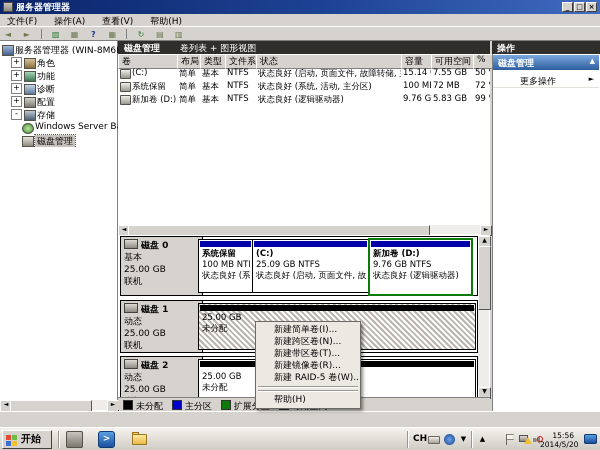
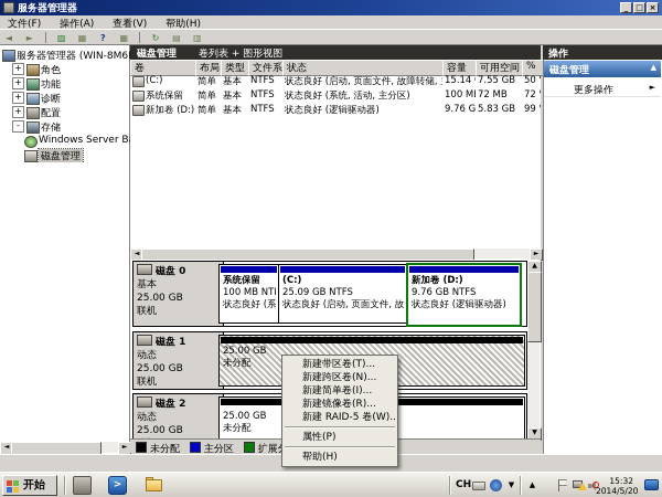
  服务器管理器
  _
  □
  ×
  文件(F) 操作(A) 查看(V) 帮助(H)
  ◄ ► ▨ ▦ ? ▦ ↻ ▤ ▥
  +
  角色
  +
  功能
  +
  诊断
  +
  配置
  -
  存储
  Windows Server B
  磁盘管理
  磁盘管理
  卷列表 + 图形视图
  卷
  布局
  类型
  文件系
  状态
  容量
  可用空间
  %
  (C:)
  简单
  基本
  NTFS
  状态良好 (启动, 页面文件, 故障转储,
  15.14
  7.55 GB
  系统保留
  简单
  基本
  NTFS
  状态良好 (系统, 活动, 主分区)
  100 M
  72 MB
  新加卷 (D:)
  简单
  基本
  NTFS
  状态良好 (逻辑驱动器)
  9.76 G
  5.83 GB
  磁盘 0
  基本
  25.00 GB
  联机
  系统保留
  100 MB NT
  (C:)
  25.09 GB NTFS
  新加卷 (D:)
  9.76 GB NTFS
  状态良好 (逻辑驱动器)
  磁盘 1
  动态
  25.00 GB
  联机
  25.00 GB
  未分配
  磁盘 2
  动态
  25.00 GB
  25.00 GB
  未分配
  操作
  磁盘管理
  ▲
  更多操作
  ►
- 新建简单卷(I)...
+ 新建带区卷(T)...
  新建跨区卷(N)...
- 新建带区卷(T)...
+ 新建简单卷(I)...
  新建镜像卷(R)...
  新建 RAID-5 卷(W)..
+ 属性(P)
  帮助(H)
  开始
  >
  CH
  ▼
  ▲
- 15:56
+ 15:32
  2014/5/20
